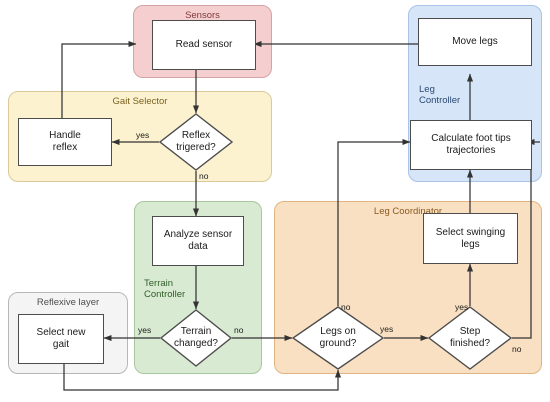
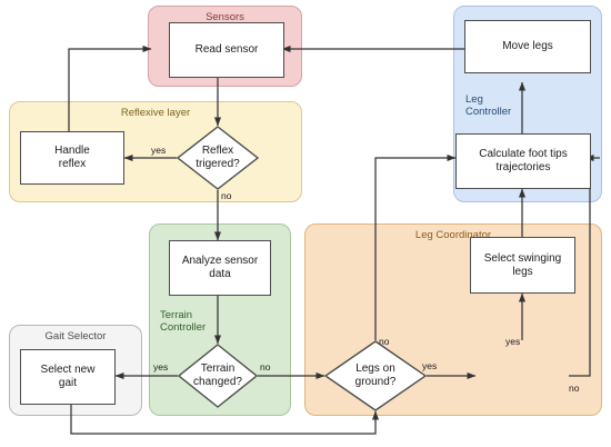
  Sensors
- Gait Selector
+ Reflexive layer
  Leg
  Controller
  Terrain
  Controller
  Leg Coordinator
- Reflexive layer
+ Gait Selector
  Read sensor
  Handle
  reflex
  Move legs
  Calculate foot tips
  trajectories
  Analyze sensor
  data
  Select swinging
  legs
  Select new
  gait
  Reflex
  trigered?
  Terrain
  changed?
  Legs on
  ground?
- Step
- finished?
  yes
  no
  yes
  no
  no
  yes
  yes
  no
